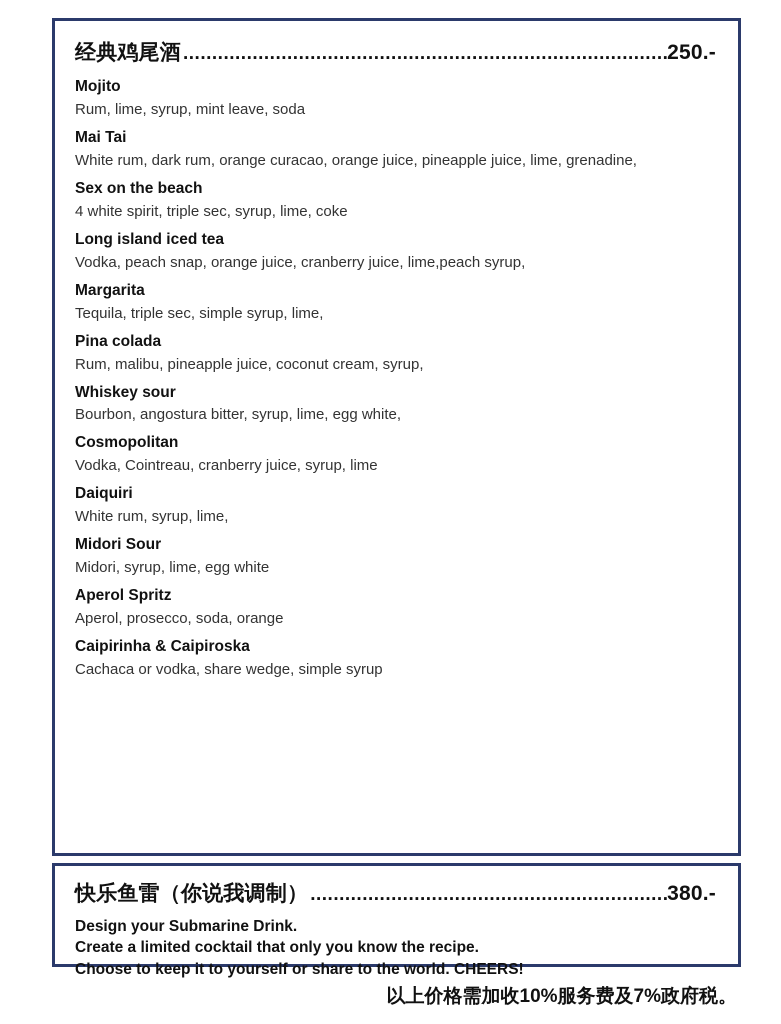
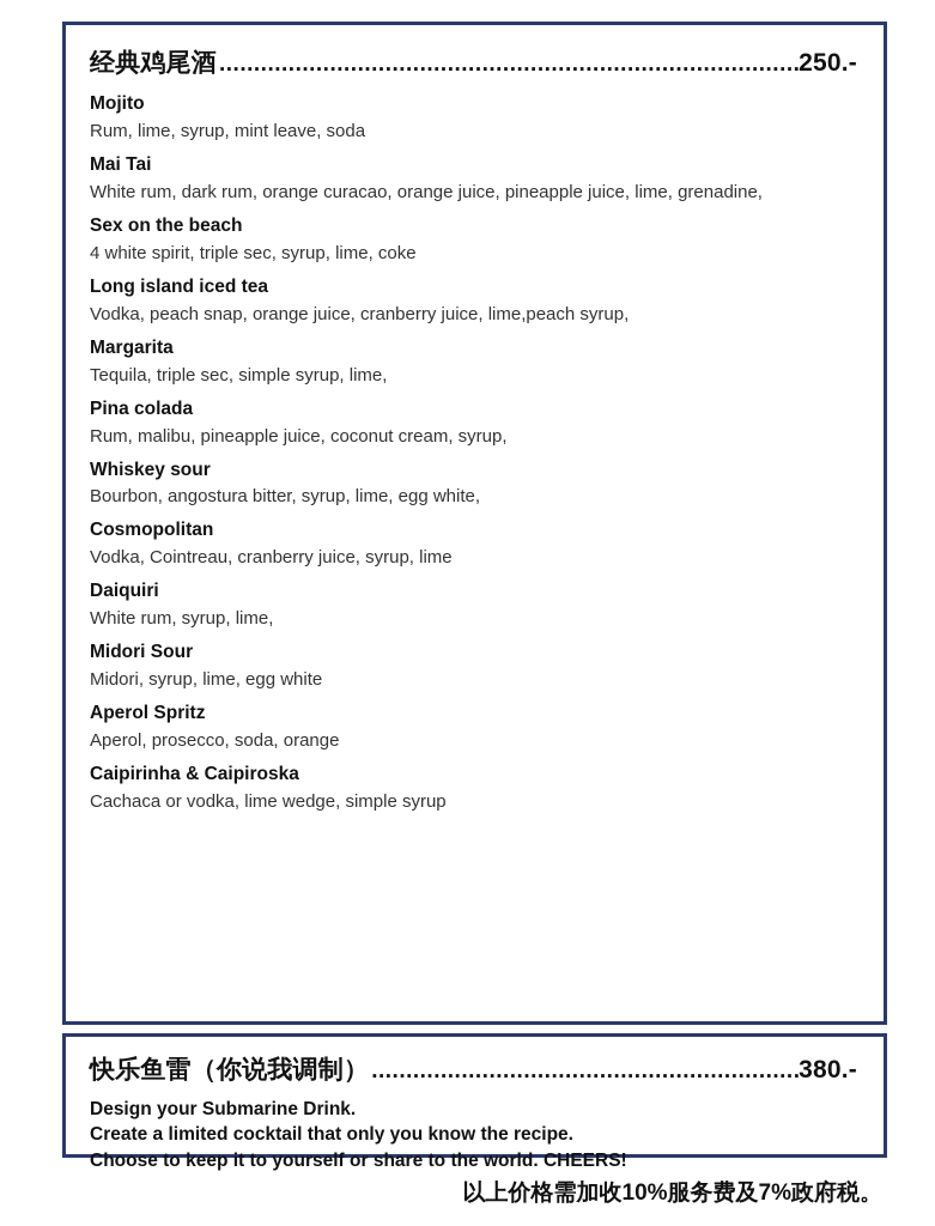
  经典鸡尾酒
  250.-
  Mojito
  Rum, lime, syrup, mint leave, soda
  Mai Tai
  White rum, dark rum, orange curacao, orange juice, pineapple juice, lime, grenadine,
  Sex on the beach
  4 white spirit, triple sec, syrup, lime, coke
  Long island iced tea
  Vodka, peach snap, orange juice, cranberry juice, lime,peach syrup,
  Margarita
  Tequila, triple sec, simple syrup, lime,
  Pina colada
  Rum, malibu, pineapple juice, coconut cream, syrup,
  Whiskey sour
  Bourbon, angostura bitter, syrup, lime, egg white,
  Cosmopolitan
  Vodka, Cointreau, cranberry juice, syrup, lime
  Daiquiri
  White rum, syrup, lime,
  Midori Sour
  Midori, syrup, lime, egg white
  Aperol Spritz
  Aperol, prosecco, soda, orange
  Caipirinha & Caipiroska
- Cachaca or vodka, share wedge, simple syrup
+ Cachaca or vodka, lime wedge, simple syrup
  快乐鱼雷（你说我调制）
  ..............................................................
  380.-
  Design your Submarine Drink.
  Create a limited cocktail that only you know the recipe.
  Choose to keep it to yourself or share to the world. CHEERS!
  以上价格需加收10%服务费及7%政府税。
